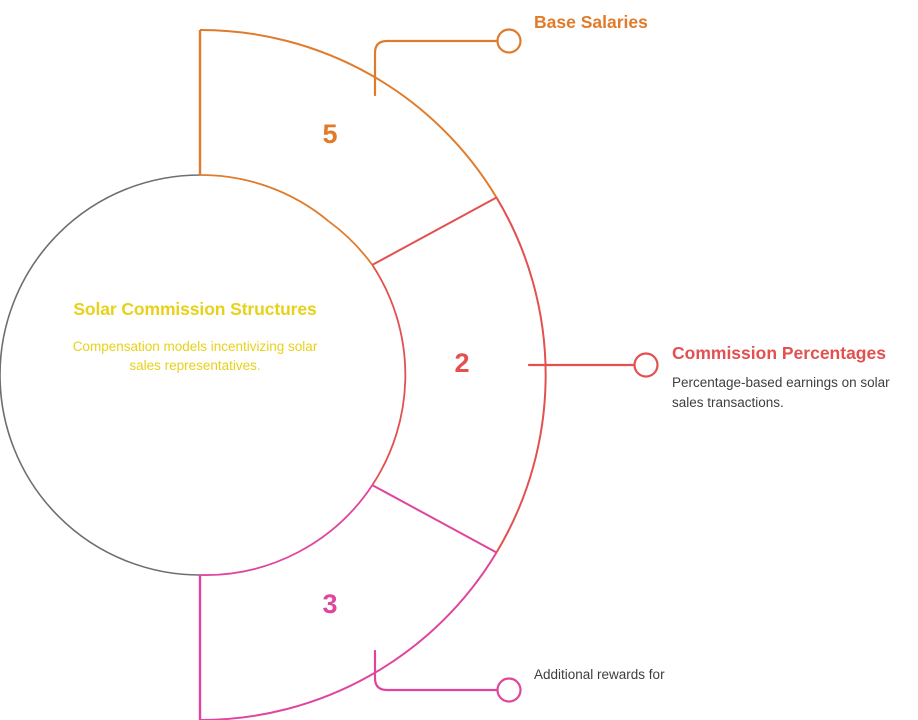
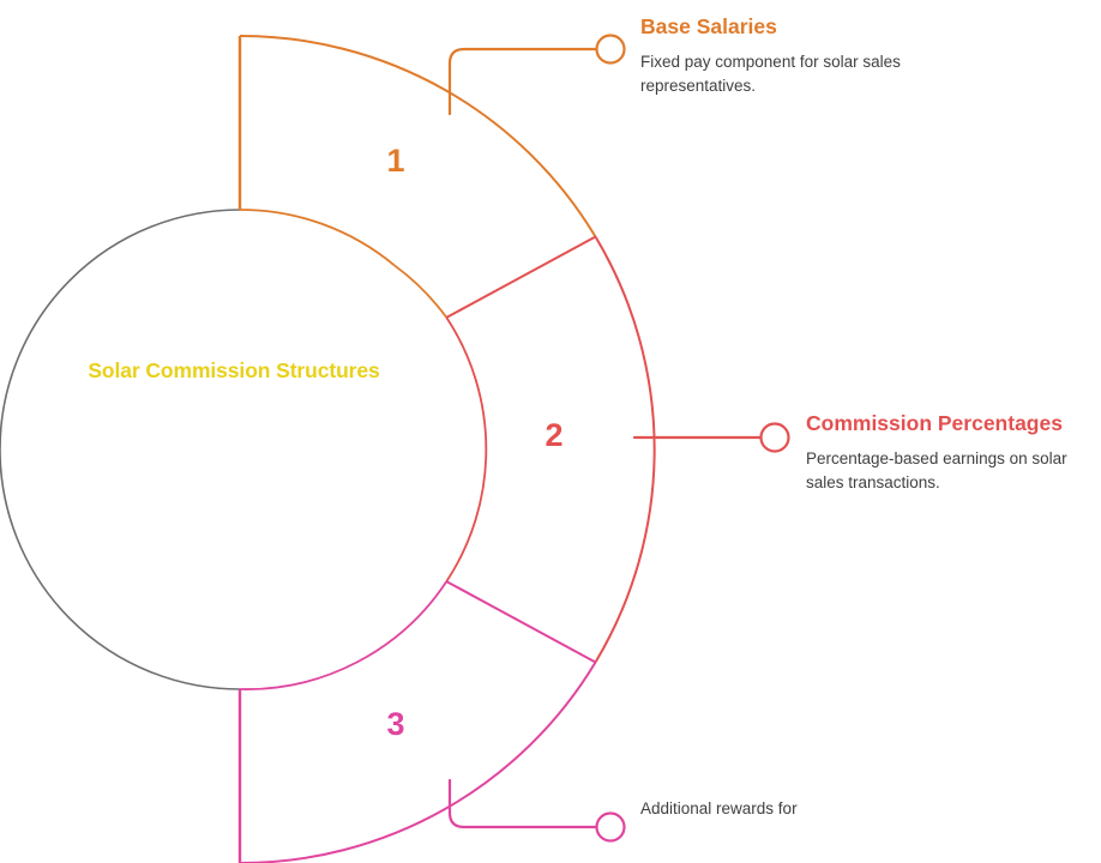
  Solar Commission Structures
- Compensation models incentivizing solar sales representatives.
- 5
+ 1
  2
  3
  Base Salaries
+ Fixed pay component for solar sales representatives.
  Commission Percentages
  Percentage-based earnings on solar sales transactions.
  Additional rewards for
